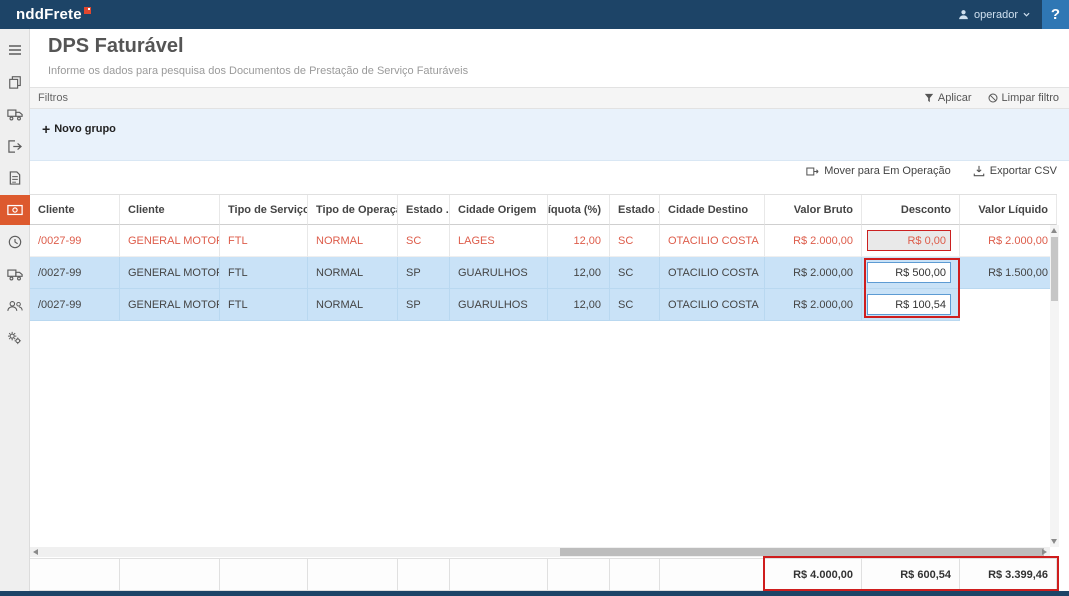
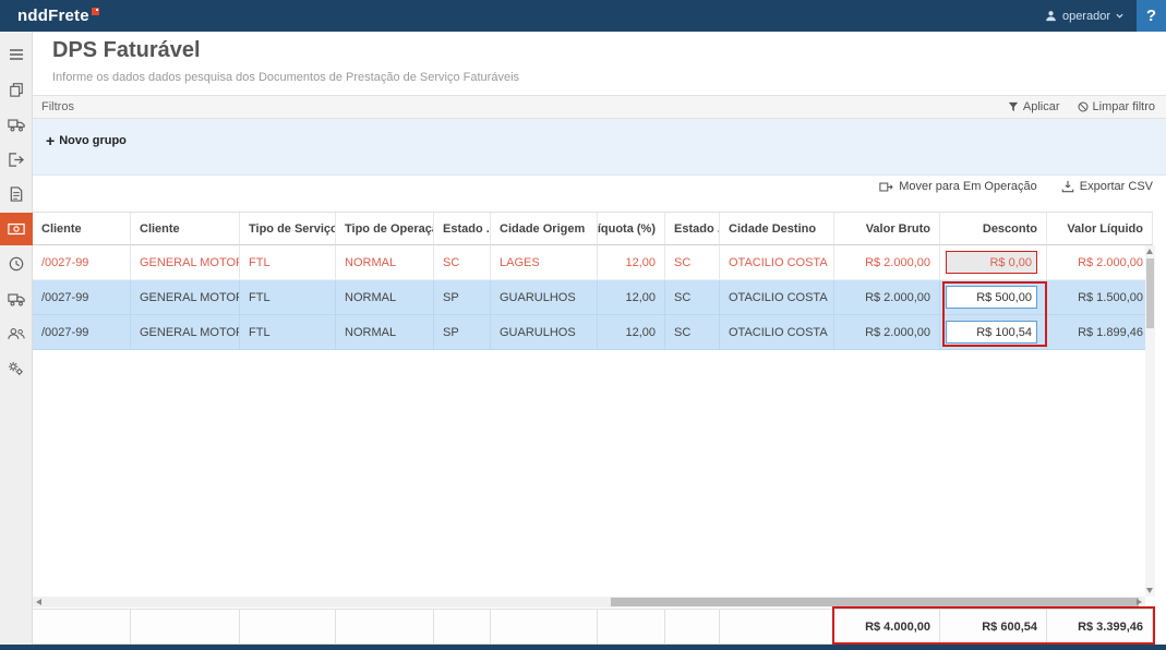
  nddFrete
  operador
  ?
  DPS Faturável
- Informe os dados para pesquisa dos Documentos de Prestação de Serviço Faturáveis
+ Informe os dados dados pesquisa dos Documentos de Prestação de Serviço Faturáveis
  Filtros
  Aplicar
  Limpar filtro
  +
  Novo grupo
  Mover para Em Operação
  Exportar CSV
  Cliente
  Cliente
  Tipo de Serviço
  Tipo de Operaç
  Estado .
  Cidade Origem
  íquota (%)
  Cidade Destino
  Valor Bruto
  Desconto
  Valor Líquido
  /0027-99
  FTL
  NORMAL
  SC
  LAGES
  12,00
  SC
  OTACILIO COSTA
  R$ 2.000,00
  R$ 0,00
  R$ 2.000,00
  /0027-99
  FTL
  NORMAL
  SP
  GUARULHOS
  12,00
  SC
  OTACILIO COSTA
  R$ 2.000,00
  R$ 500,00
  R$ 1.500,00
  /0027-99
  FTL
  NORMAL
  SP
  GUARULHOS
  12,00
  SC
  OTACILIO COSTA
  R$ 2.000,00
  R$ 100,54
+ R$ 1.899,46
  R$ 4.000,00
  R$ 600,54
  R$ 3.399,46
